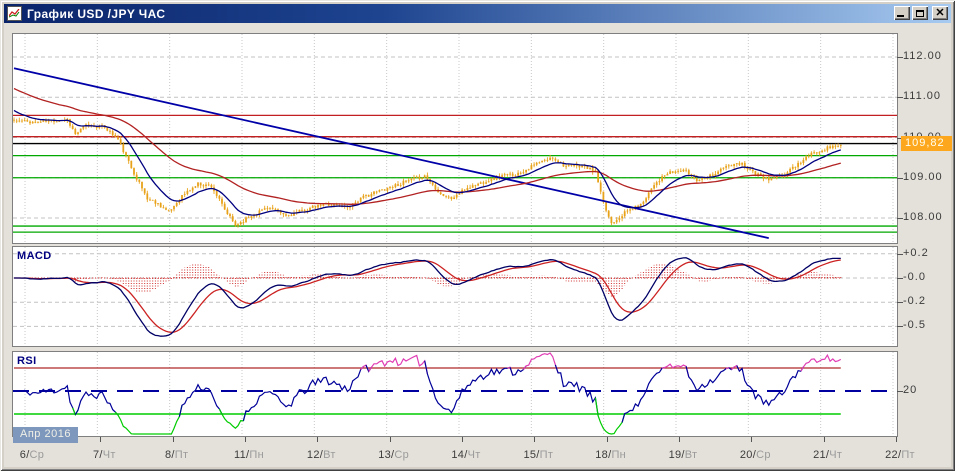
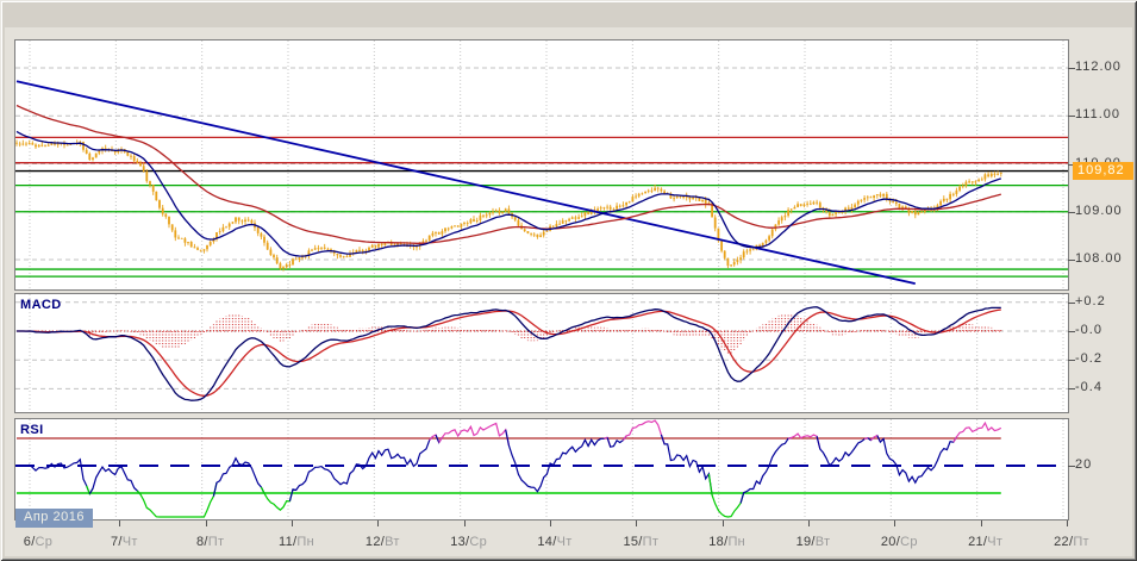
- График USD /JPY ЧАС
- ✕
  MACD
  RSI
  Апр 2016
  109,82
  112.00
  111.00
  109.00
  108.00
  +0.2
  -0.0
  -0.2
- -0.5
+ -0.4
  20
  6/Ср
  7/Чт
  8/Пт
  11/Пн
  12/Вт
  13/Ср
  14/Чт
  15/Пт
  18/Пн
  19/Вт
  20/Ср
  21/Чт
  22/Пт
